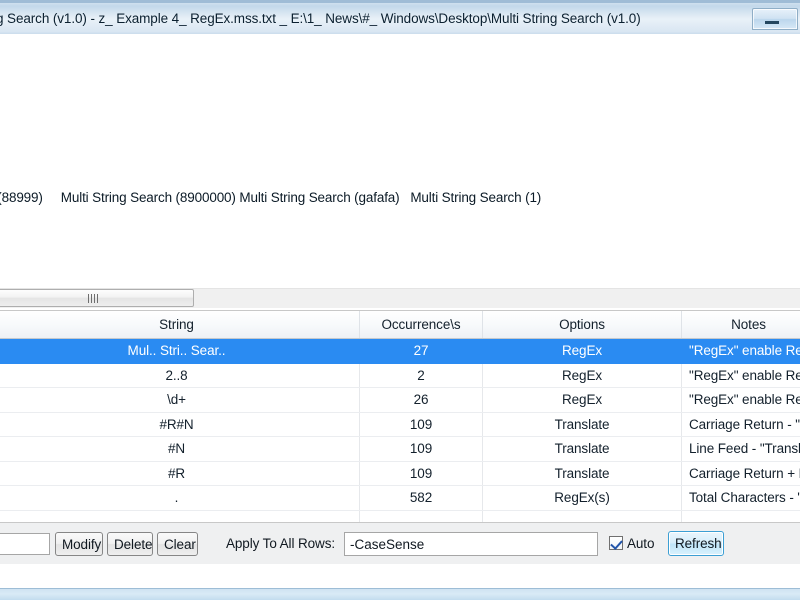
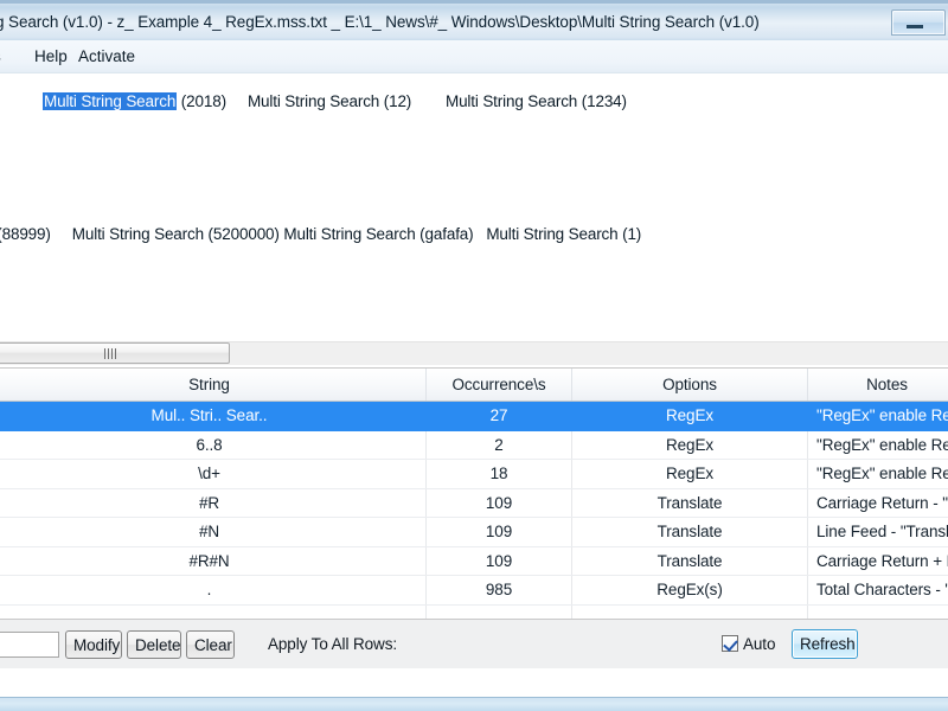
  Search (v1.0) - z_ Example 4_ RegEx.mss.txt _ E:\1_ News\#_ Windows\Desktop\Multi String Search (v1.0)
+ Help
+ Activate
+ Multi String Search (2018) Multi String Search (12) Multi String Search (1234)
- 88999) Multi String Search (8900000) Multi String Search (gafafa) Multi String Search (1)
+ 88999) Multi String Search (5200000) Multi String Search (gafafa) Multi String Search (1)
  String	Occurrence\s	Options	Notes
  Mul.. Stri.. Sear..	27	RegEx	"RegEx" enable Re
- 2..8	2	RegEx	"RegEx" enable Re
+ 6..8	2	RegEx	"RegEx" enable Re
- \d+	26	RegEx	"RegEx" enable Re
+ \d+	18	RegEx	"RegEx" enable Re
- #R#N	109	Translate	Carriage Return - "
+ #R	109	Translate	Carriage Return - "
  #N	109	Translate	Line Feed - "Transl
- #R	109	Translate	Carriage Return +
+ #R#N	109	Translate	Carriage Return +
- .	582	RegEx(s)	Total Characters -
+ .	985	RegEx(s)	Total Characters -
  Modify
  Delete
  Clear
  Apply To All Rows:
- -CaseSense
  Auto
  Refresh
